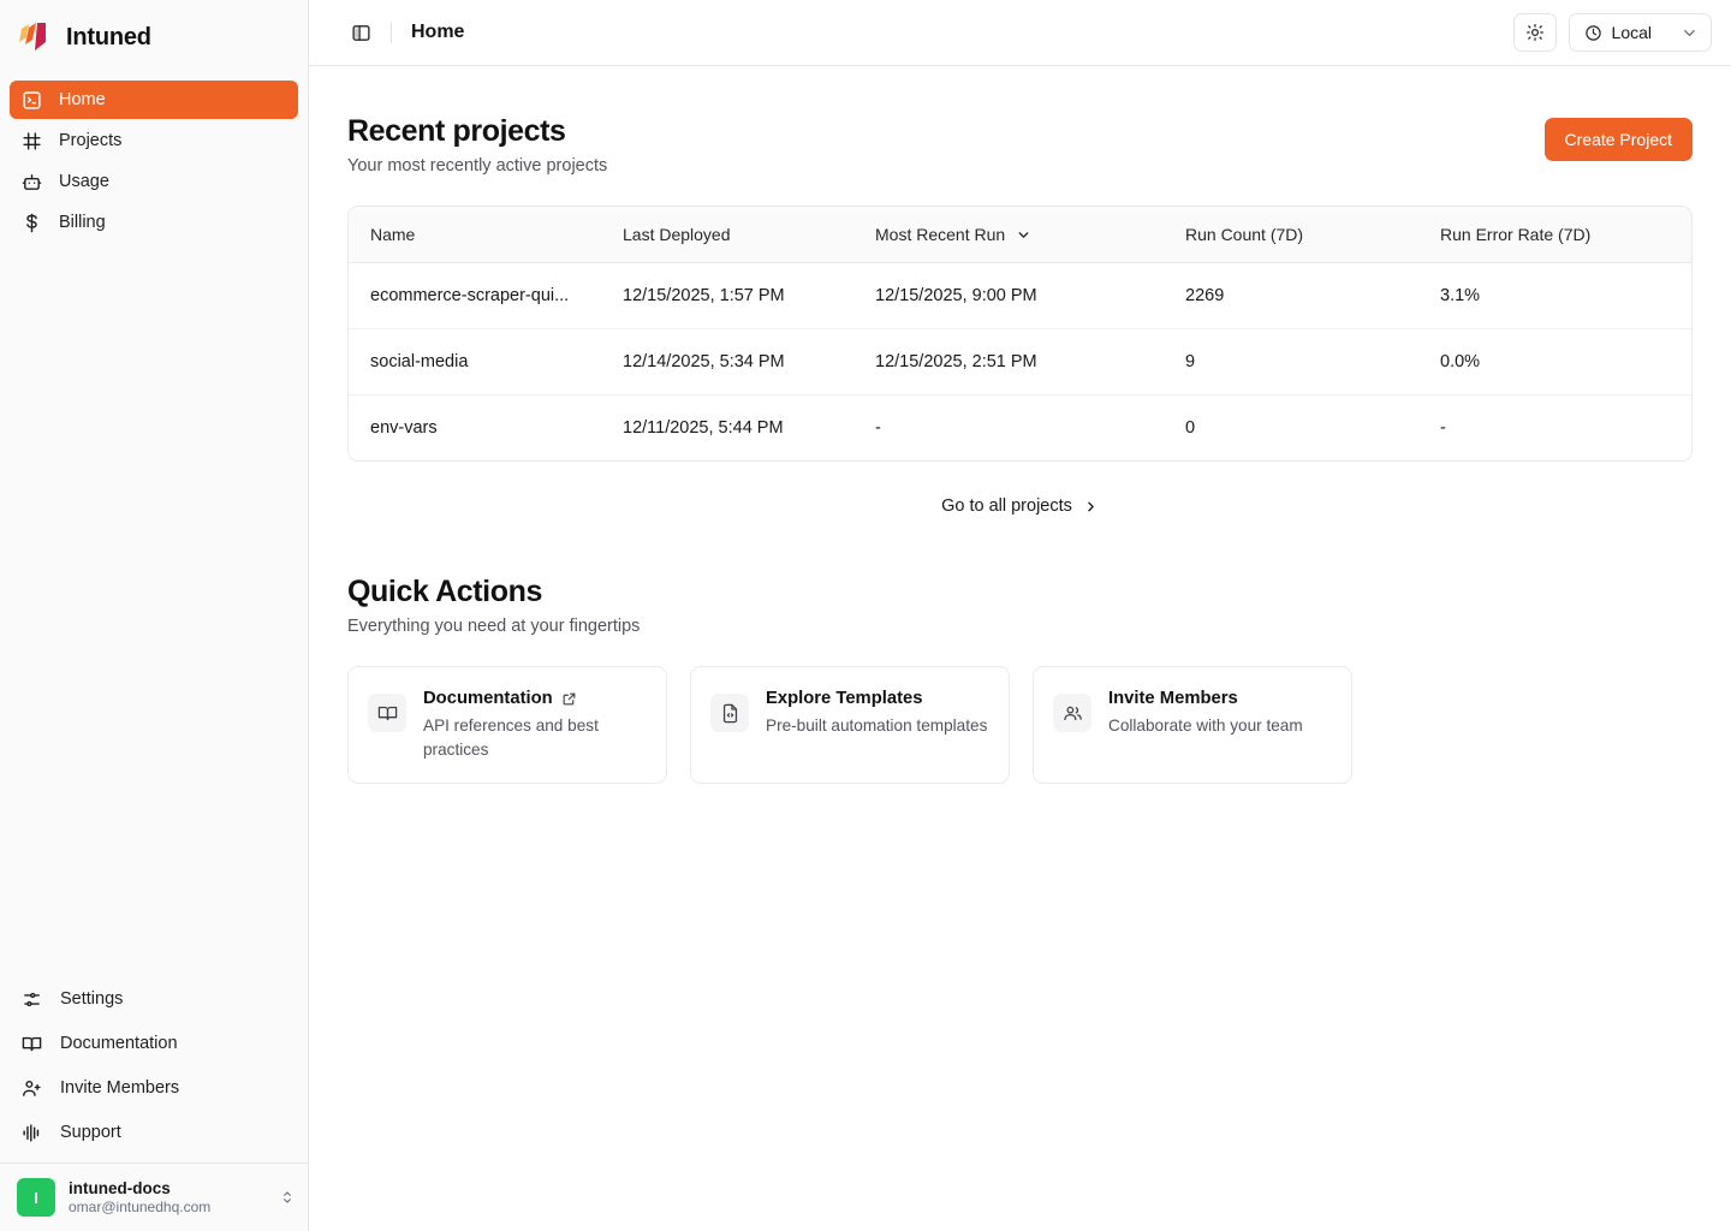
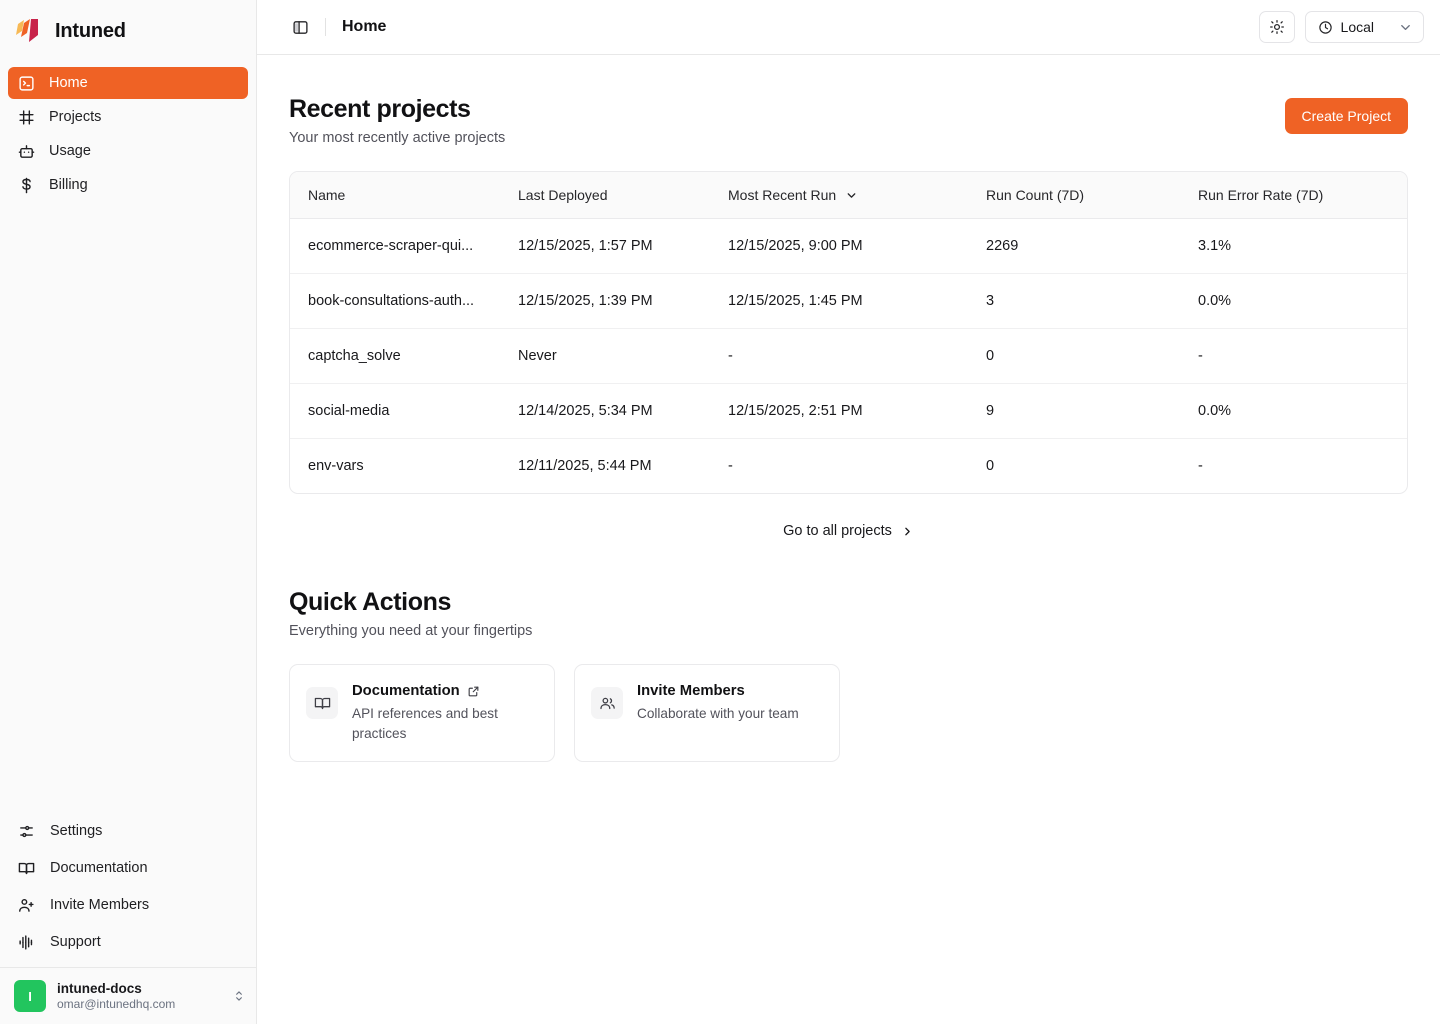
  Intuned
  Home
  Projects
  Usage
  Billing
  Settings
  Documentation
  Invite Members
  Support
  I
  intuned-docs
  omar@intunedhq.com
  Home
  Local
  Recent projects
  Your most recently active projects
  Create Project
  Name	Last Deployed	Most Recent Run	Run Count (7D)	Run Error Rate (7D)
  ecommerce-scraper-qui...	12/15/2025, 1:57 PM	12/15/2025, 9:00 PM	2269	3.1%
+ book-consultations-auth...	12/15/2025, 1:39 PM	12/15/2025, 1:45 PM	3	0.0%
+ captcha_solve	Never	-	0	-
  social-media	12/14/2025, 5:34 PM	12/15/2025, 2:51 PM	9	0.0%
  env-vars	12/11/2025, 5:44 PM	-	0	-
  Go to all projects
  Quick Actions
  Everything you need at your fingertips
  Documentation
  API references and best practices
- Explore Templates
- Pre-built automation templates
  Invite Members
  Collaborate with your team
